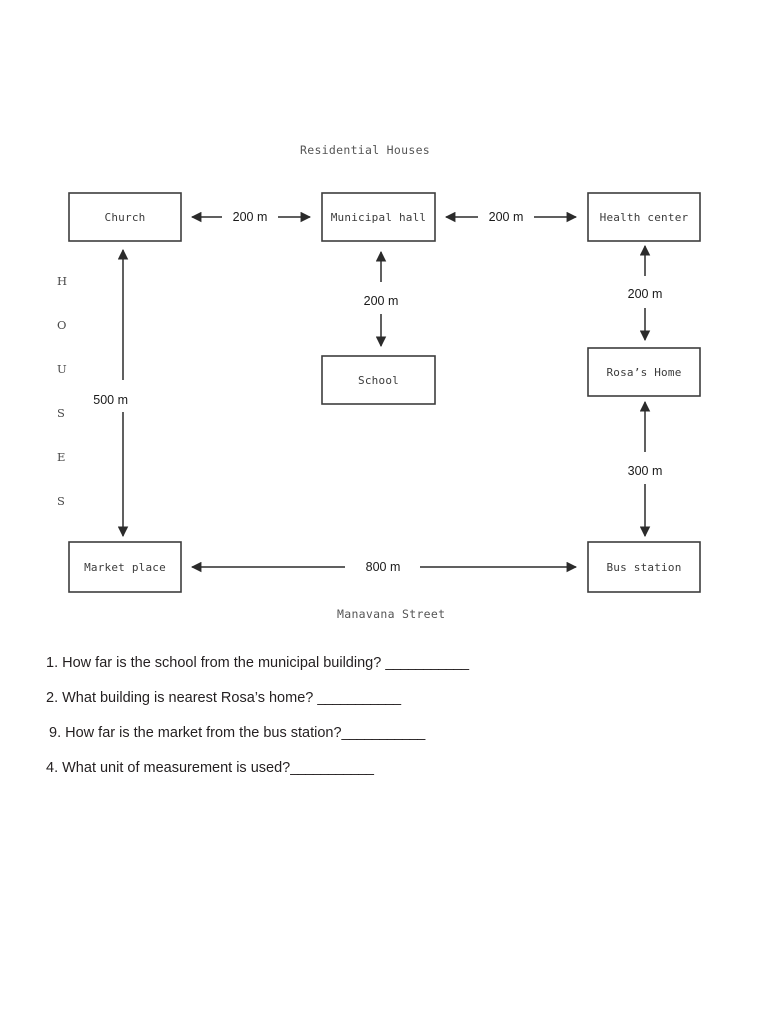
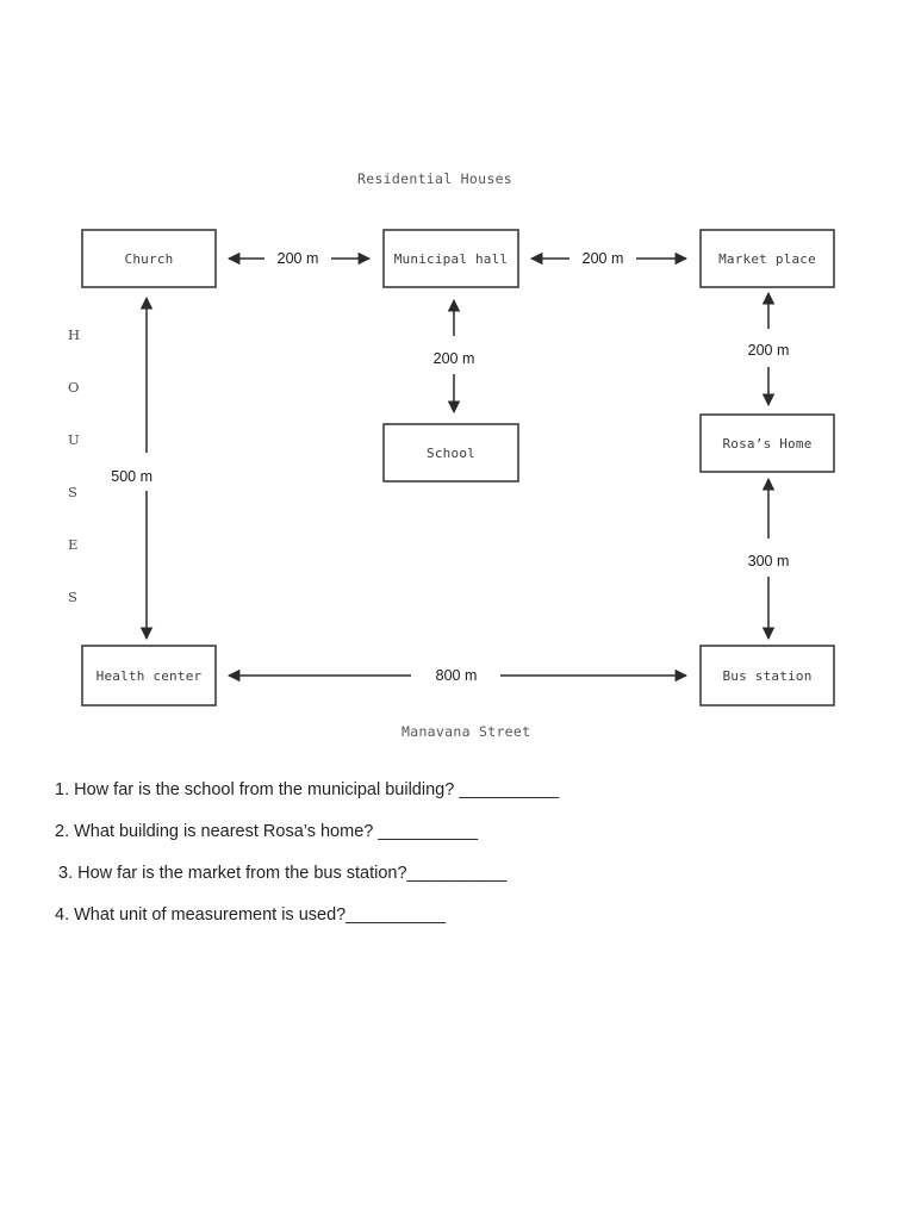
  Residential Houses
  Church
  Municipal hall
- Health center
+ Market place
  School
  Rosa’s Home
- Market place
+ Health center
  Bus station
  200 m
  200 m
  200 m
  200 m
  300 m
  500 m
  800 m
  H
  O
  U
  S
  E
  S
  Manavana Street
  1. How far is the school from the municipal building? ___________
  2. What building is nearest Rosa’s home? ___________
- 9. How far is the market from the bus station?___________
+ 3. How far is the market from the bus station?___________
  4. What unit of measurement is used?___________
